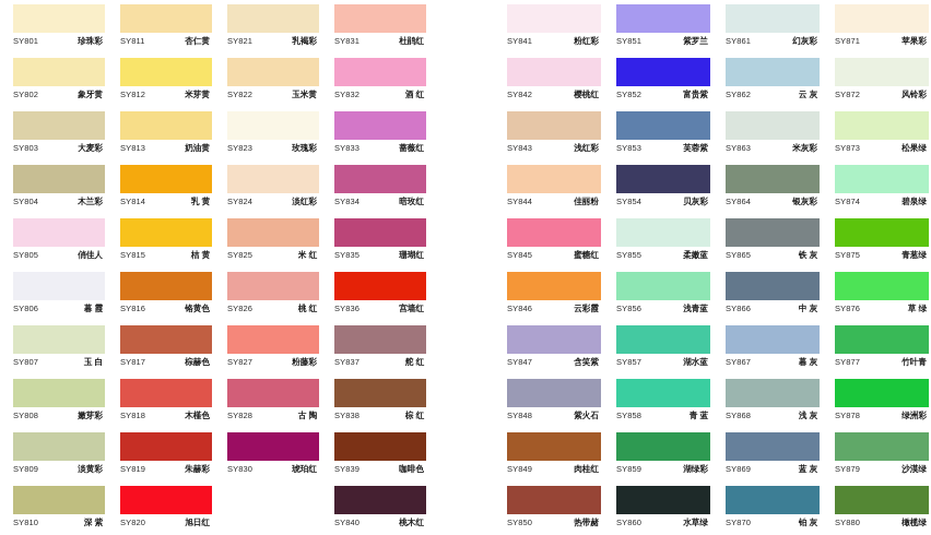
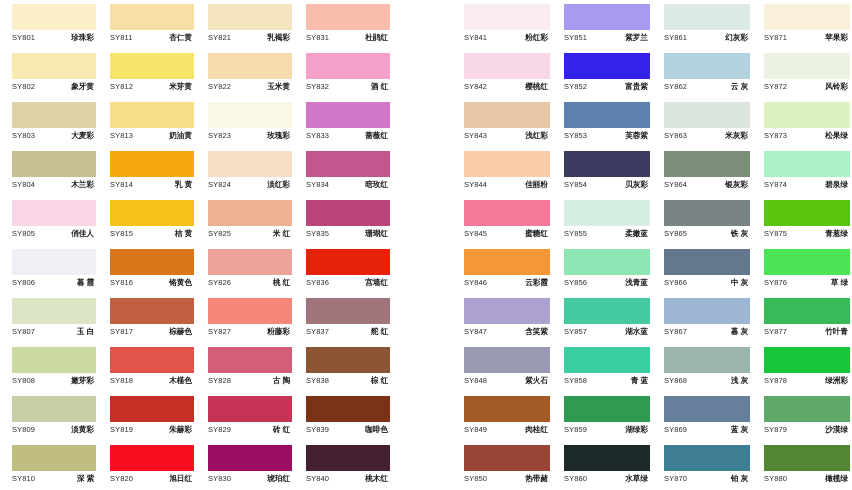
  SY801
  珍珠彩
  SY802
  象牙黄
  SY803
  大麦彩
  SY804
  木兰彩
  SY805
  俏佳人
  SY806
  暮 霞
  SY807
  玉 白
  SY808
  嫩芽彩
  SY809
  淡黄彩
  SY810
  深 紫
  SY811
  杏仁黄
  SY812
  米芽黄
  SY813
  奶油黄
  SY814
  乳 黄
  SY815
  桔 黄
  SY816
  铬黄色
  SY817
  棕赫色
  SY818
  木槿色
  SY819
  朱赫彩
  SY820
  旭日红
  SY821
  乳褐彩
  SY822
  玉米黄
  SY823
  玫瑰彩
  SY824
  淡红彩
  SY825
  米 红
  SY826
  桃 红
  SY827
  粉藤彩
  SY828
  古 陶
+ SY829
+ 砖 红
  SY830
  琥珀红
  SY831
  杜鹃红
  SY832
  酒 红
  SY833
  蔷薇红
  SY834
  暗玫红
  SY835
  珊瑚红
  SY836
  宫墙红
  SY837
  舵 红
  SY838
  棕 红
  SY839
  咖啡色
  SY840
  桃木红
  SY841
  粉红彩
  SY842
  樱桃红
  SY843
  浅红彩
  SY844
  佳丽粉
  SY845
  蜜糖红
  SY846
  云彩霞
  SY847
  含笑紫
  SY848
  紫火石
  SY849
  肉桂红
  SY850
  热带赭
  SY851
  紫罗兰
  SY852
  富贵紫
  SY853
  芙蓉紫
  SY854
  贝灰彩
  SY855
  柔嫩蓝
  SY856
  浅青蓝
  SY857
  湖水蓝
  SY858
  青 蓝
  SY859
  湖绿彩
  SY860
  水草绿
  SY861
  幻灰彩
  SY862
  云 灰
  SY863
  米灰彩
  SY864
  银灰彩
  SY865
  铁 灰
  SY866
  中 灰
  SY867
  暮 灰
  SY868
  浅 灰
  SY869
  蓝 灰
  SY870
  铂 灰
  SY871
  苹果彩
  SY872
  风铃彩
  SY873
  松果绿
  SY874
  碧泉绿
  SY875
  青葱绿
  SY876
  草 绿
  SY877
  竹叶青
  SY878
  绿洲彩
  SY879
  沙漠绿
  SY880
  橄榄绿
